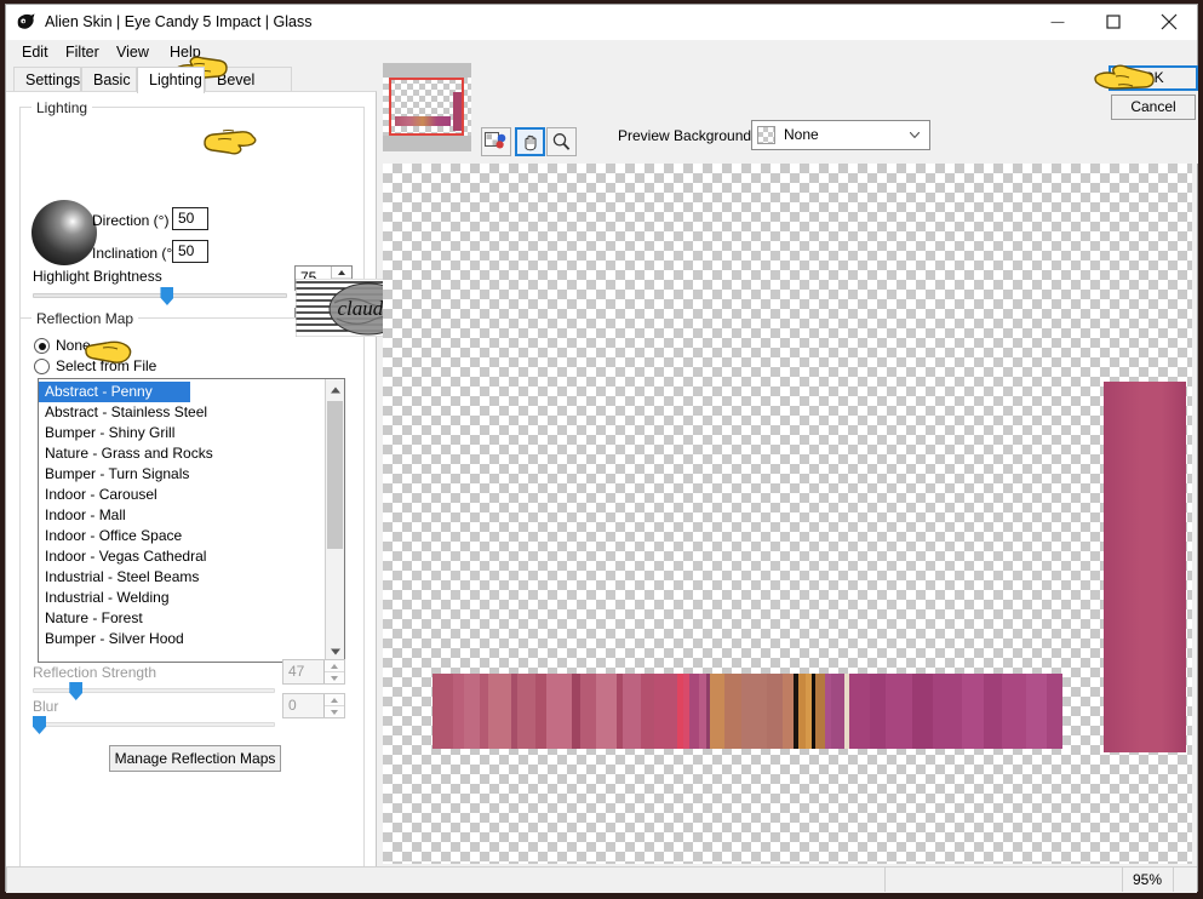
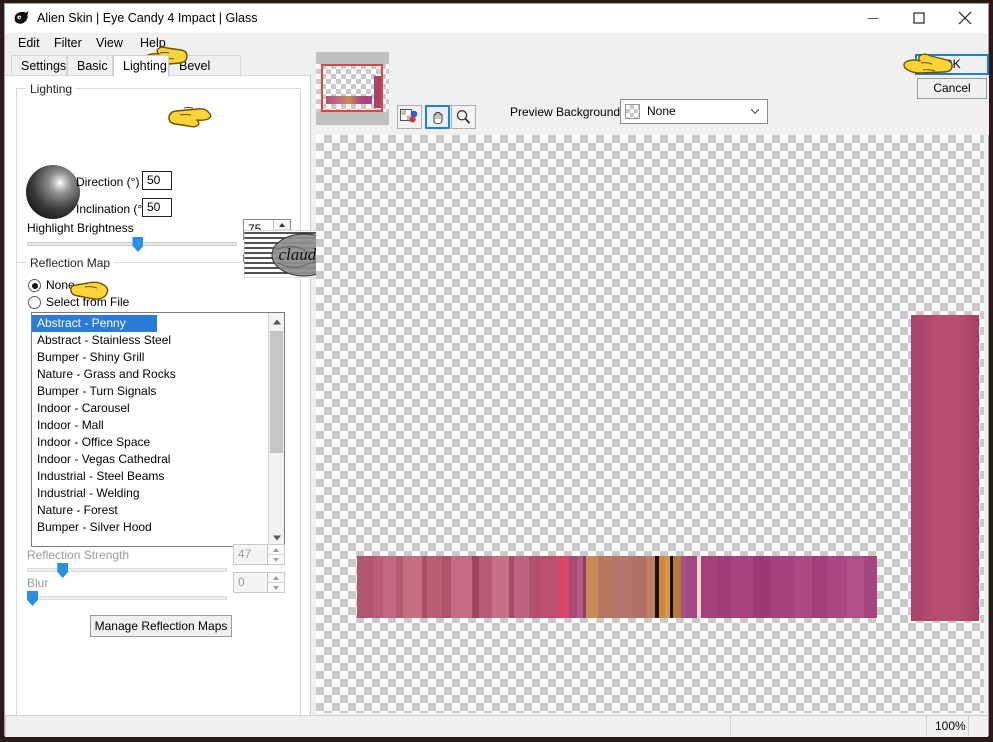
- Alien Skin | Eye Candy 5 Impact | Glass
+ Alien Skin | Eye Candy 4 Impact | Glass
  Edit
  Filter
  View
  Help
  Settings
  Basic
  Lighting
  Lighting
  Direction (°)
  50
  Inclination (°
  50
  Highlight Brightness
  75
  Reflection Map
  None
  Select from File
  Abstract - Penny
  Abstract - Stainless Steel
  Bumper - Shiny Grill
  Nature - Grass and Rocks
  Bumper - Turn Signals
  Indoor - Carousel
  Indoor - Mall
  Indoor - Office Space
  Indoor - Vegas Cathedral
  Industrial - Steel Beams
  Industrial - Welding
  Nature - Forest
  Bumper - Silver Hood
  Reflection Strength
  47
  Blur
  0
  Manage Reflection Maps
  claud
  Preview Background
  None
  Cancel
- 95%
+ 100%
